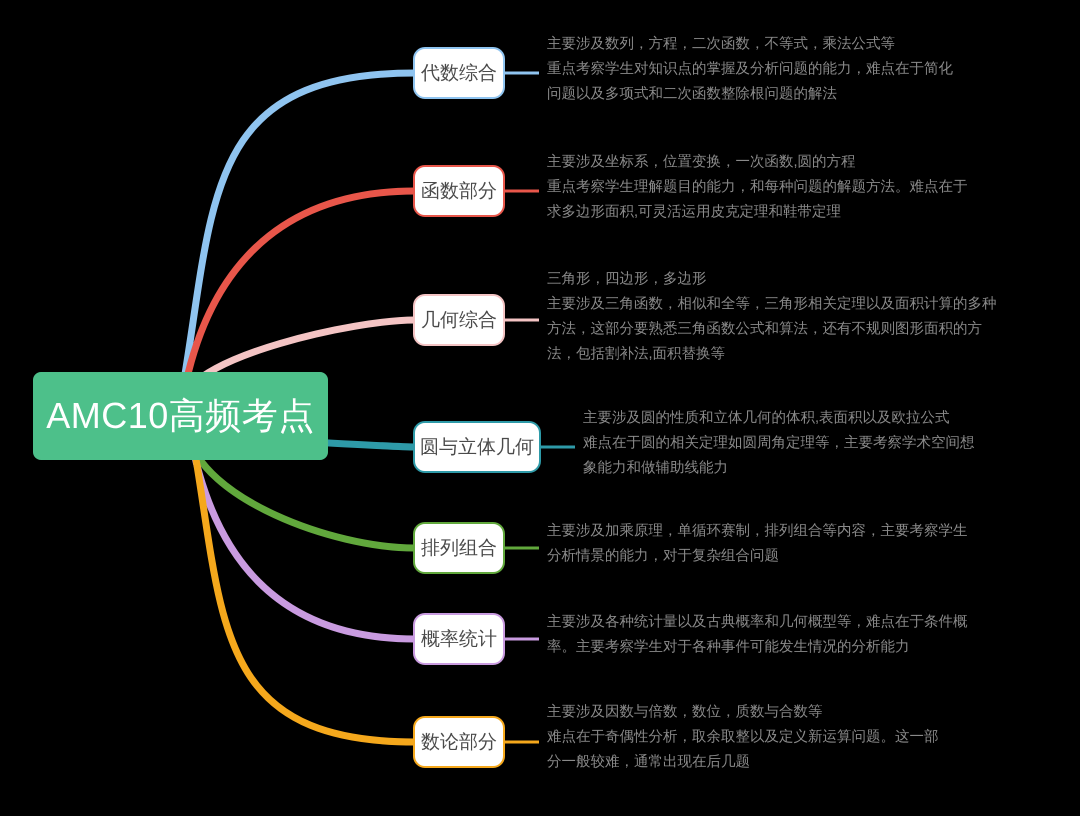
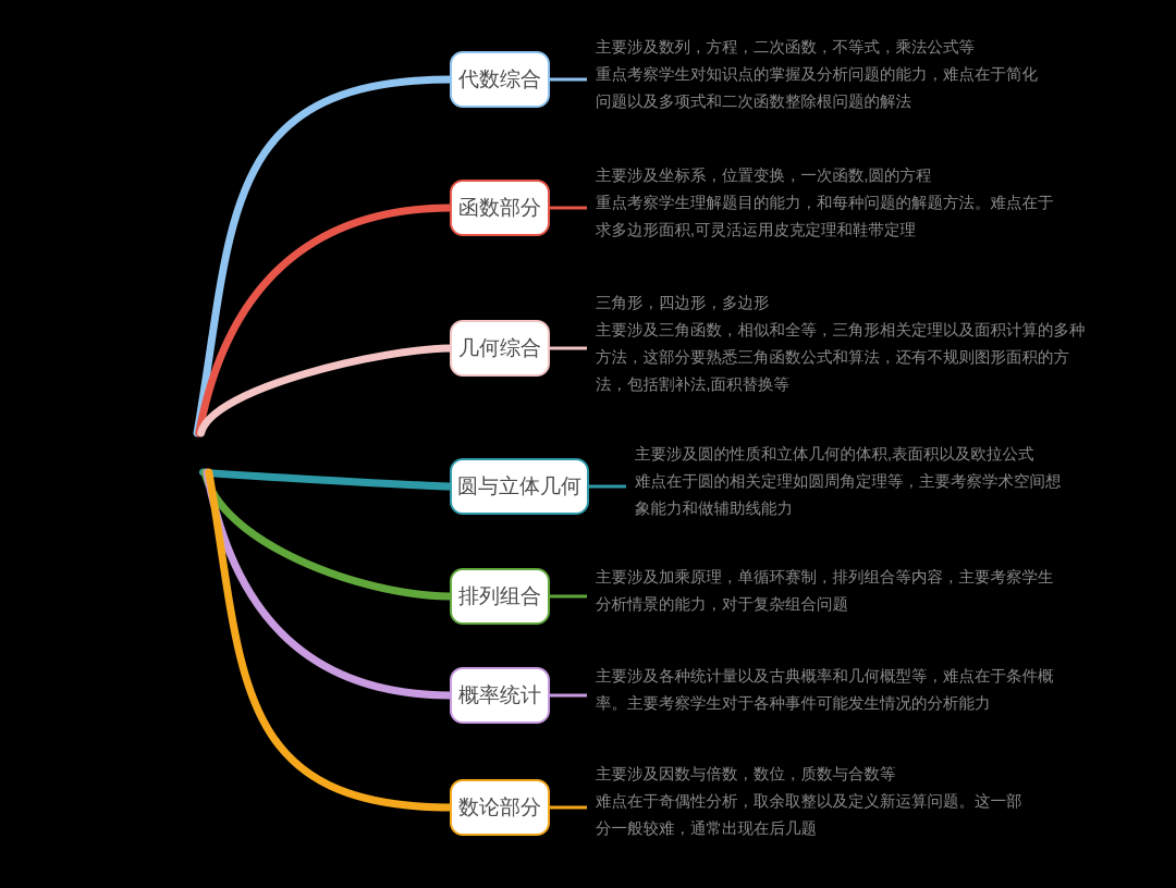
- AMC10高频考点
  代数综合
  主要涉及数列，方程，二次函数，不等式，乘法公式等
  重点考察学生对知识点的掌握及分析问题的能力，难点在于简化
  问题以及多项式和二次函数整除根问题的解法
  函数部分
  主要涉及坐标系，位置变换，一次函数,圆的方程
  重点考察学生理解题目的能力，和每种问题的解题方法。难点在于
  求多边形面积,可灵活运用皮克定理和鞋带定理
  几何综合
  三角形，四边形，多边形
  主要涉及三角函数，相似和全等，三角形相关定理以及面积计算的多种
  方法，这部分要熟悉三角函数公式和算法，还有不规则图形面积的方
  法，包括割补法,面积替换等
  圆与立体几何
  主要涉及圆的性质和立体几何的体积,表面积以及欧拉公式
  难点在于圆的相关定理如圆周角定理等，主要考察学术空间想
  象能力和做辅助线能力
  排列组合
  主要涉及加乘原理，单循环赛制，排列组合等内容，主要考察学生
  分析情景的能力，对于复杂组合问题
  概率统计
  主要涉及各种统计量以及古典概率和几何概型等，难点在于条件概
  率。主要考察学生对于各种事件可能发生情况的分析能力
  数论部分
  主要涉及因数与倍数，数位，质数与合数等
  难点在于奇偶性分析，取余取整以及定义新运算问题。这一部
  分一般较难，通常出现在后几题
